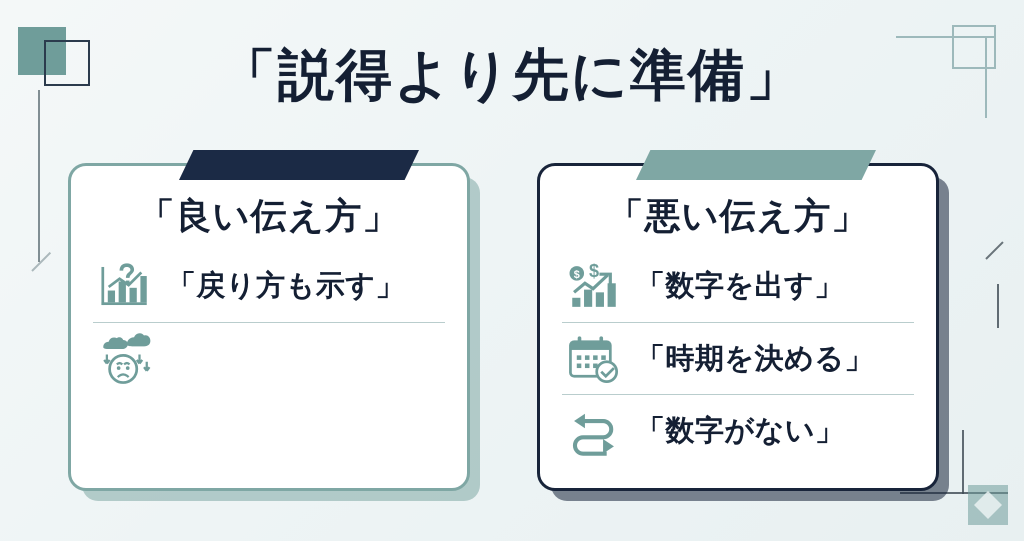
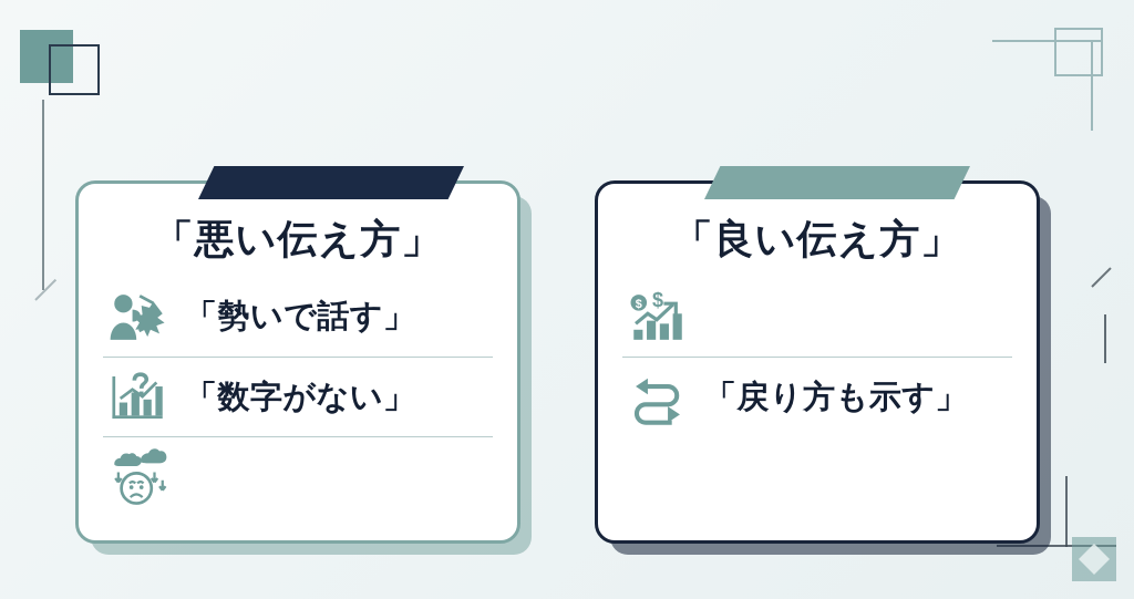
- 「説得より先に準備」
- 「良い伝え方」
+ 「悪い伝え方」
+ 「勢いで話す」
- 「戻り方も示す」
+ 「数字がない」
- 「悪い伝え方」
+ 「良い伝え方」
  $
  $
- 「数字を出す」
- 「時期を決める」
- 「数字がない」
+ 「戻り方も示す」
